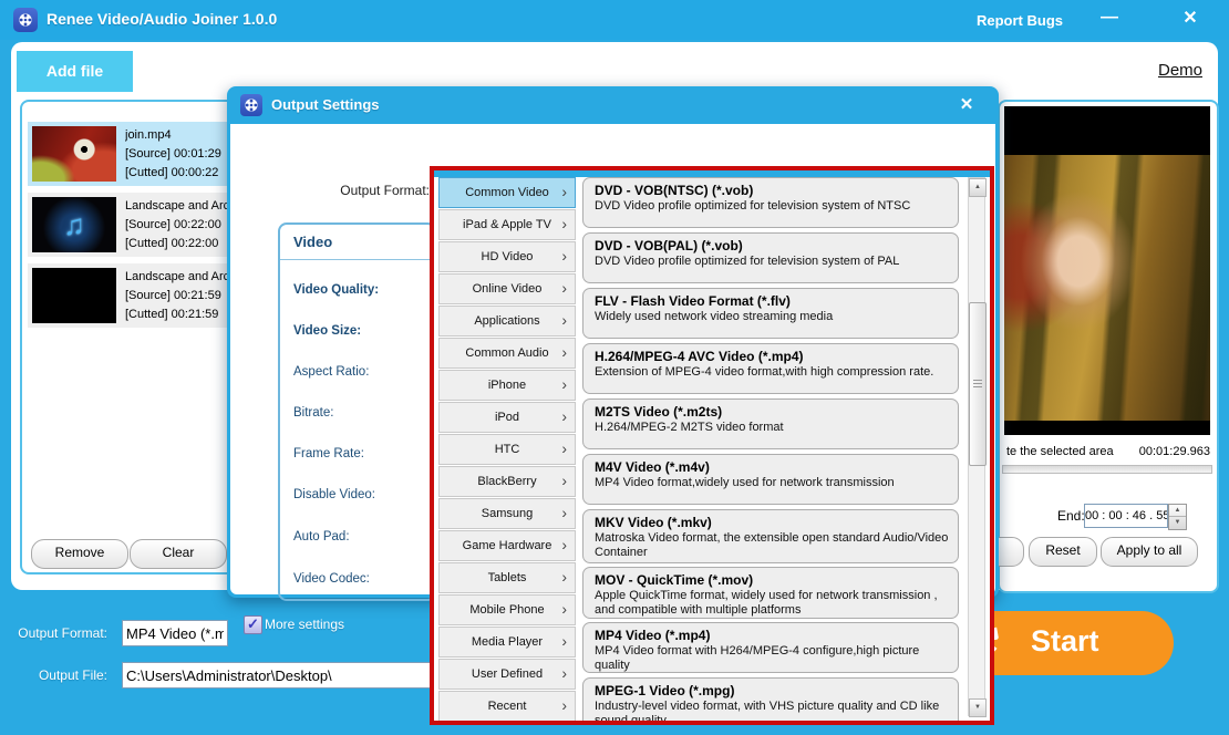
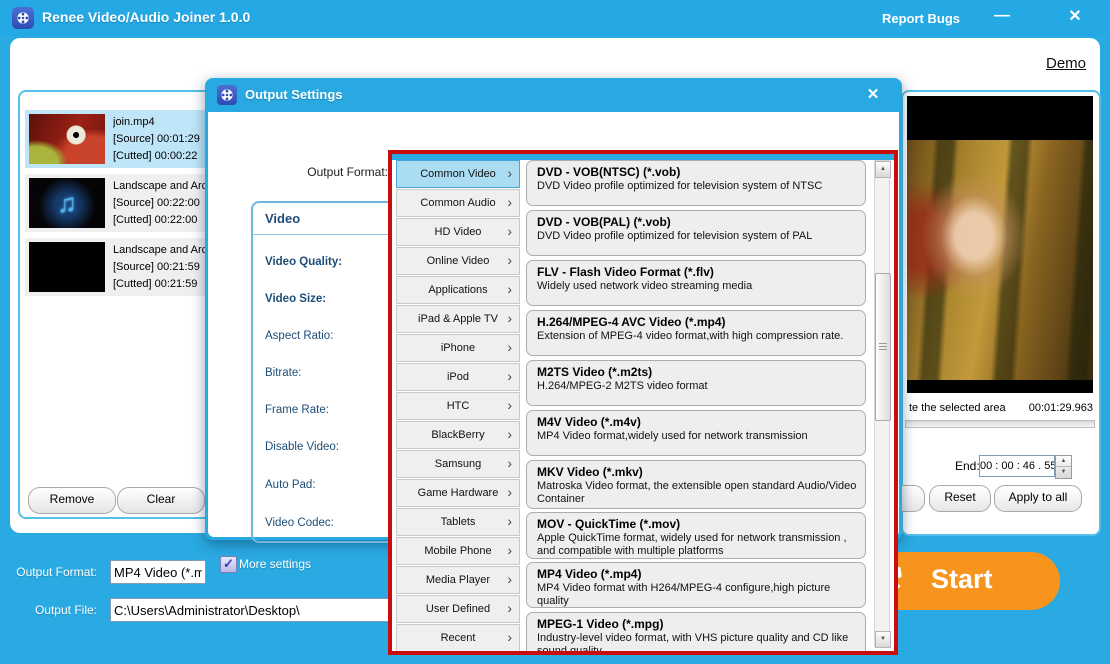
  Renee Video/Audio Joiner 1.0.0
  Report Bugs
  —
  ✕
  Demo
- Add file
  join.mp4
  [Source] 00:01:29
  [Cutted] 00:00:22
  ♫
  Landscape and Ar
  [Source] 00:22:00
  [Cutted] 00:22:00
  Landscape and Ar
  [Source] 00:21:59
  [Cutted] 00:21:59
  Remove
  Clear
  te the selected area
  00:01:29.963
  End
  00 : 00 : 46 . 55
  Reset
  Apply to all
  Output Format:
  MP4 Video (*.m
  ✓
  More settings
  Output File:
  C:\Users\Administrator\Desktop\
  Start
  Output Settings
  ✕
  Output Format:
  Video
  Video Quality:
  Video Size:
  Aspect Ratio:
  Bitrate:
  Frame Rate:
  Disable Video:
  Auto Pad:
  Video Codec:
  Common Video
  ›
- iPad & Apple TV
+ Common Audio
  ›
  HD Video
  ›
  Online Video
  ›
  Applications
  ›
- Common Audio
+ iPad & Apple TV
  ›
  iPhone
  ›
  iPod
  ›
  HTC
  ›
  BlackBerry
  ›
  Samsung
  ›
  Game Hardware
  ›
  Tablets
  ›
  Mobile Phone
  ›
  Media Player
  ›
  User Defined
  ›
  Recent
  ›
  DVD - VOB(NTSC) (*.vob)
  DVD Video profile optimized for television system of NTSC
  DVD - VOB(PAL) (*.vob)
  DVD Video profile optimized for television system of PAL
  FLV - Flash Video Format (*.flv)
  Widely used network video streaming media
  H.264/MPEG-4 AVC Video (*.mp4)
  Extension of MPEG-4 video format,with high compression rate.
  M2TS Video (*.m2ts)
  H.264/MPEG-2 M2TS video format
  M4V Video (*.m4v)
  MP4 Video format,widely used for network transmission
  MKV Video (*.mkv)
  Matroska Video format, the extensible open standard Audio/Video Container
  MOV - QuickTime (*.mov)
  Apple QuickTime format, widely used for network transmission , and compatible with multiple platforms
  MP4 Video (*.mp4)
  MP4 Video format with H264/MPEG-4 configure,high picture quality
  MPEG-1 Video (*.mpg)
  Industry-level video format, with VHS picture quality and CD like
